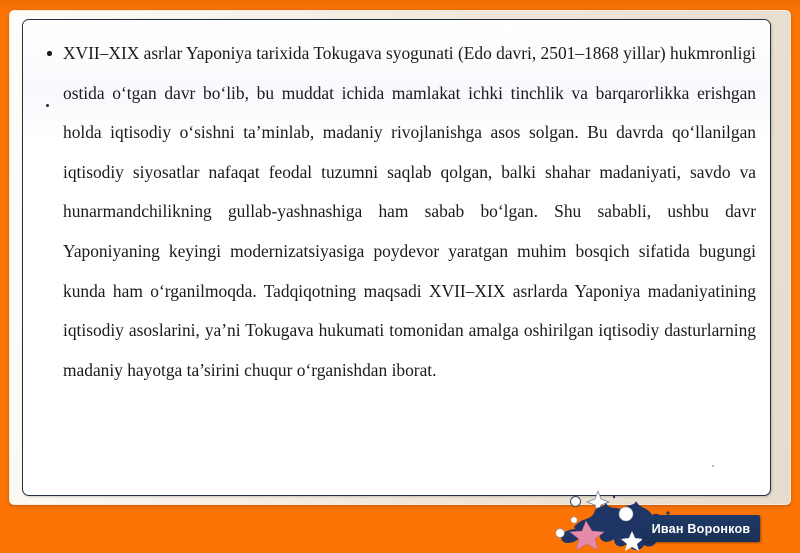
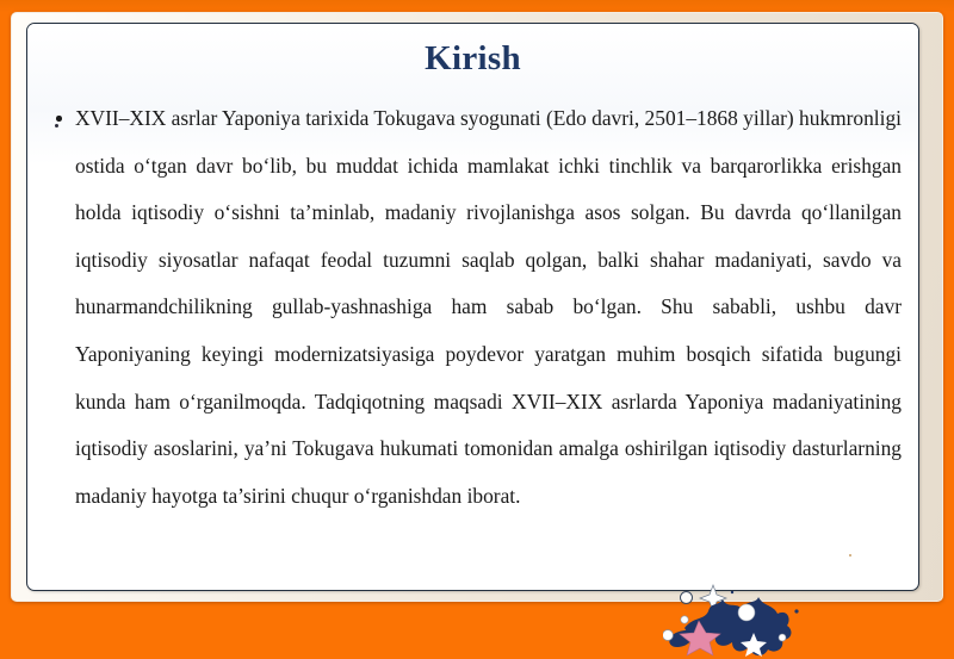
+ Kirish
  XVII–XIX asrlar Yaponiya tarixida Tokugava syogunati (Edo davri, 2501–1868 yillar) hukmronligi ostida o‘tgan davr bo‘lib, bu muddat ichida mamlakat ichki tinchlik va barqarorlikka erishgan holda iqtisodiy o‘sishni ta’minlab, madaniy rivojlanishga asos solgan. Bu davrda qo‘llanilgan iqtisodiy siyosatlar nafaqat feodal tuzumni saqlab qolgan, balki shahar madaniyati, savdo va hunarmandchilikning gullab-yashnashiga ham sabab bo‘lgan. Shu sababli, ushbu davr Yaponiyaning keyingi modernizatsiyasiga poydevor yaratgan muhim bosqich sifatida bugungi kunda ham o‘rganilmoqda. Tadqiqotning maqsadi XVII–XIX asrlarda Yaponiya madaniyatining iqtisodiy asoslarini, ya’ni Tokugava hukumati tomonidan amalga oshirilgan iqtisodiy dasturlarning madaniy hayotga ta’sirini chuqur o‘rganishdan iborat.
- Иван Воронков
